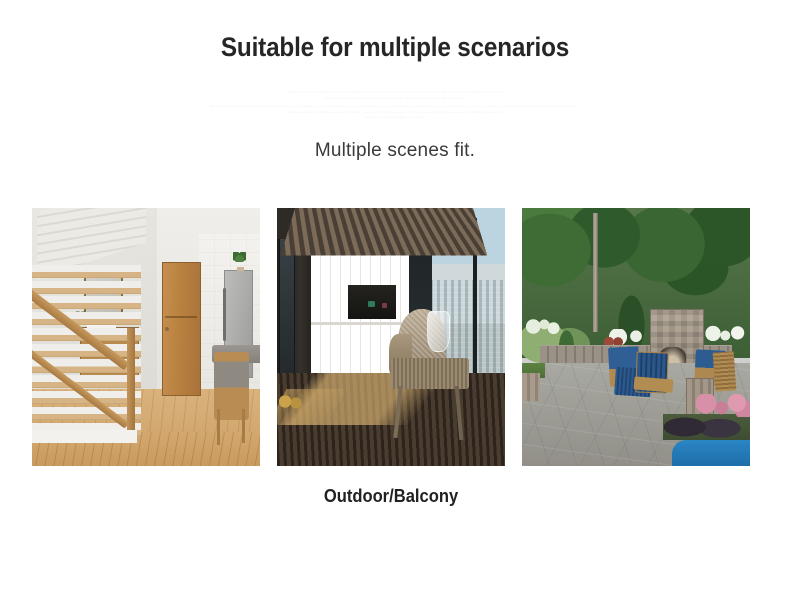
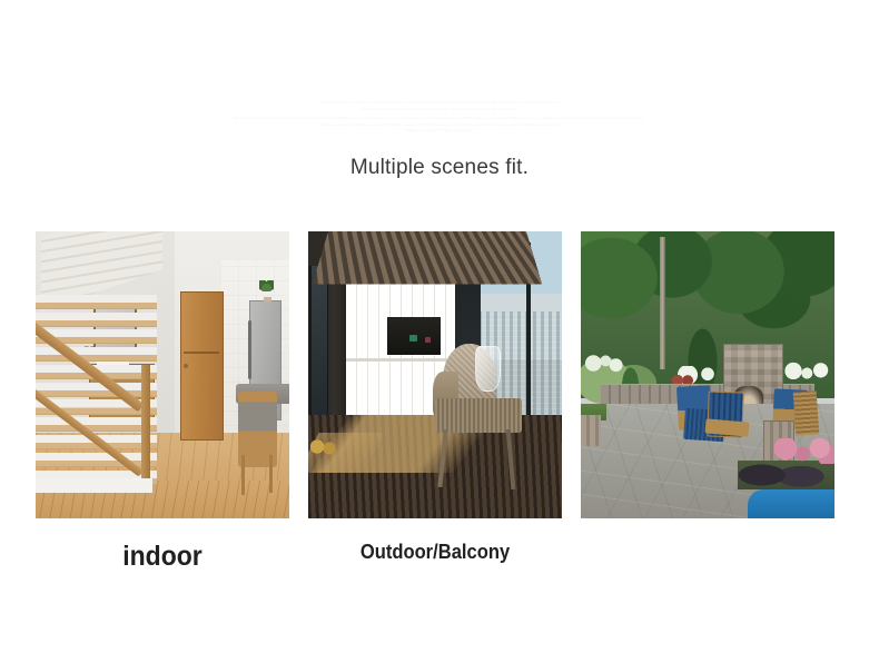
- Suitable for multiple scenarios
  Multiple scenes fit.
+ indoor
  Outdoor/Balcony
